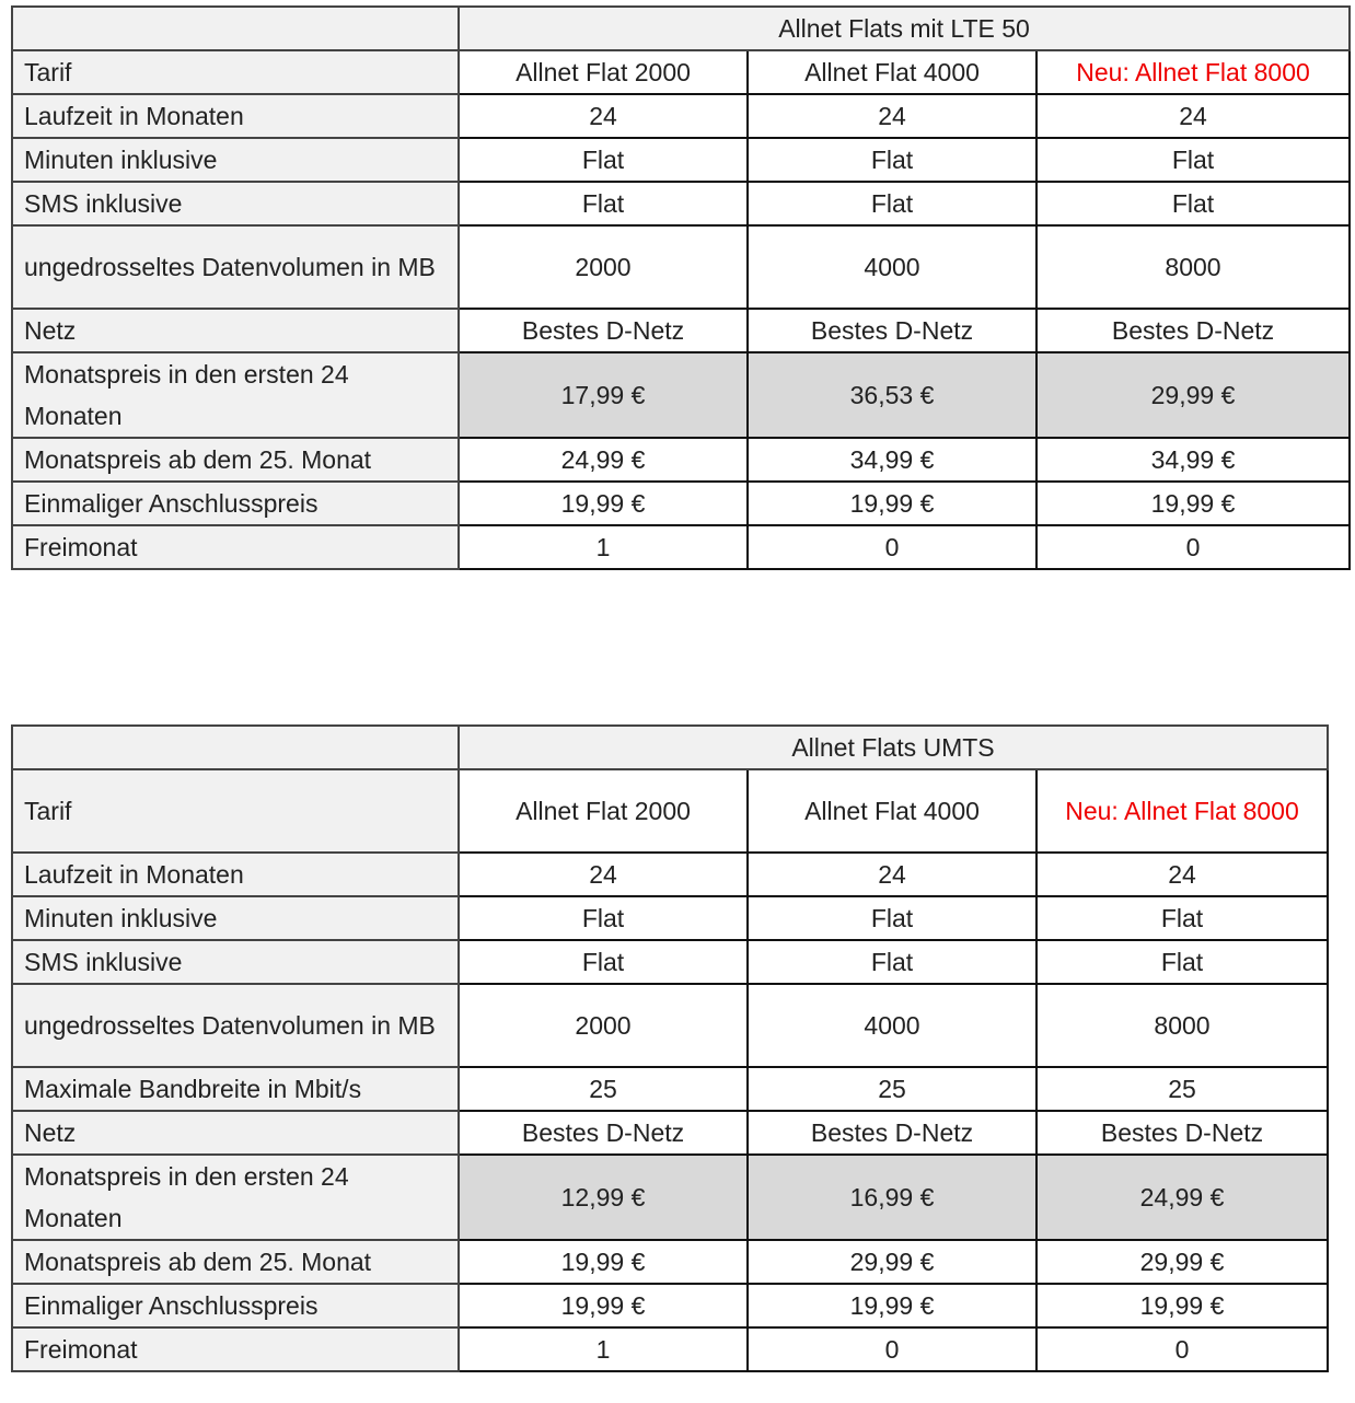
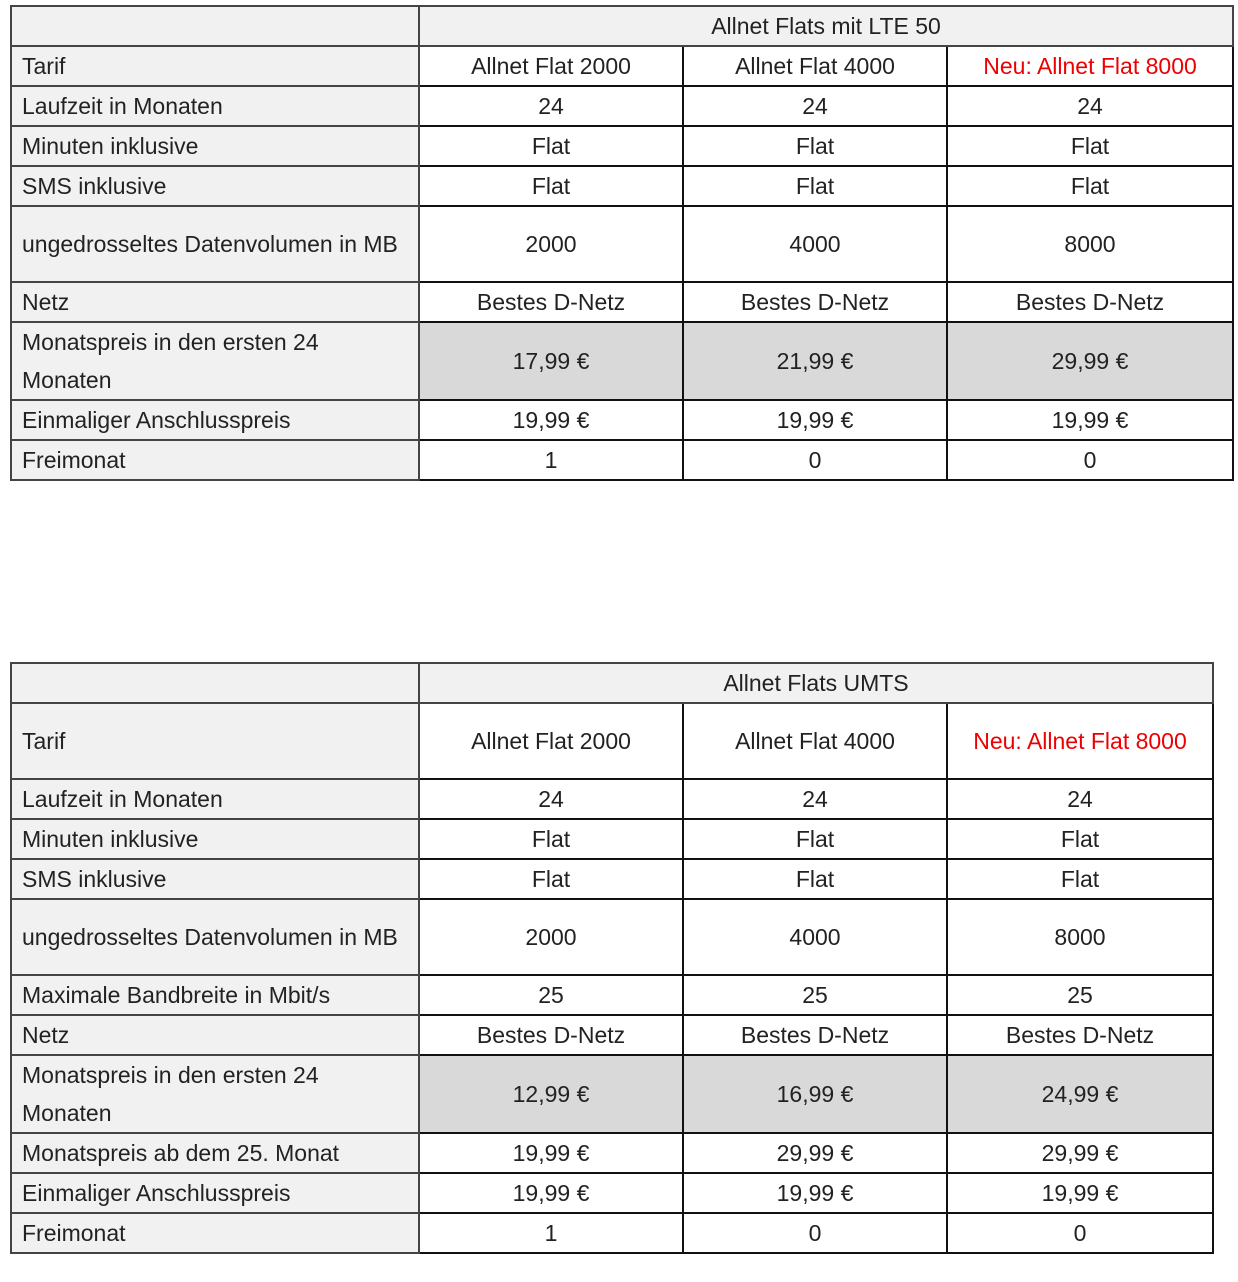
  	Allnet Flats mit LTE 50
  Tarif	Allnet Flat 2000	Allnet Flat 4000	Neu: Allnet Flat 8000
  Laufzeit in Monaten	24	24	24
  Minuten inklusive	Flat	Flat	Flat
  SMS inklusive	Flat	Flat	Flat
  ungedrosseltes Datenvolumen in MB	2000	4000	8000
  Netz	Bestes D-Netz	Bestes D-Netz	Bestes D-Netz
- Monatspreis in den ersten 24 Monaten	17,99 €	36,53 €	29,99 €
+ Monatspreis in den ersten 24 Monaten	17,99 €	21,99 €	29,99 €
- Monatspreis ab dem 25. Monat	24,99 €	34,99 €	34,99 €
  Einmaliger Anschlusspreis	19,99 €	19,99 €	19,99 €
  Freimonat	1	0	0
  	Allnet Flats UMTS
  Tarif	Allnet Flat 2000	Allnet Flat 4000	Neu: Allnet Flat 8000
  Laufzeit in Monaten	24	24	24
  Minuten inklusive	Flat	Flat	Flat
  SMS inklusive	Flat	Flat	Flat
  ungedrosseltes Datenvolumen in MB	2000	4000	8000
  Maximale Bandbreite in Mbit/s	25	25	25
  Netz	Bestes D-Netz	Bestes D-Netz	Bestes D-Netz
  Monatspreis in den ersten 24 Monaten	12,99 €	16,99 €	24,99 €
  Monatspreis ab dem 25. Monat	19,99 €	29,99 €	29,99 €
  Einmaliger Anschlusspreis	19,99 €	19,99 €	19,99 €
  Freimonat	1	0	0
